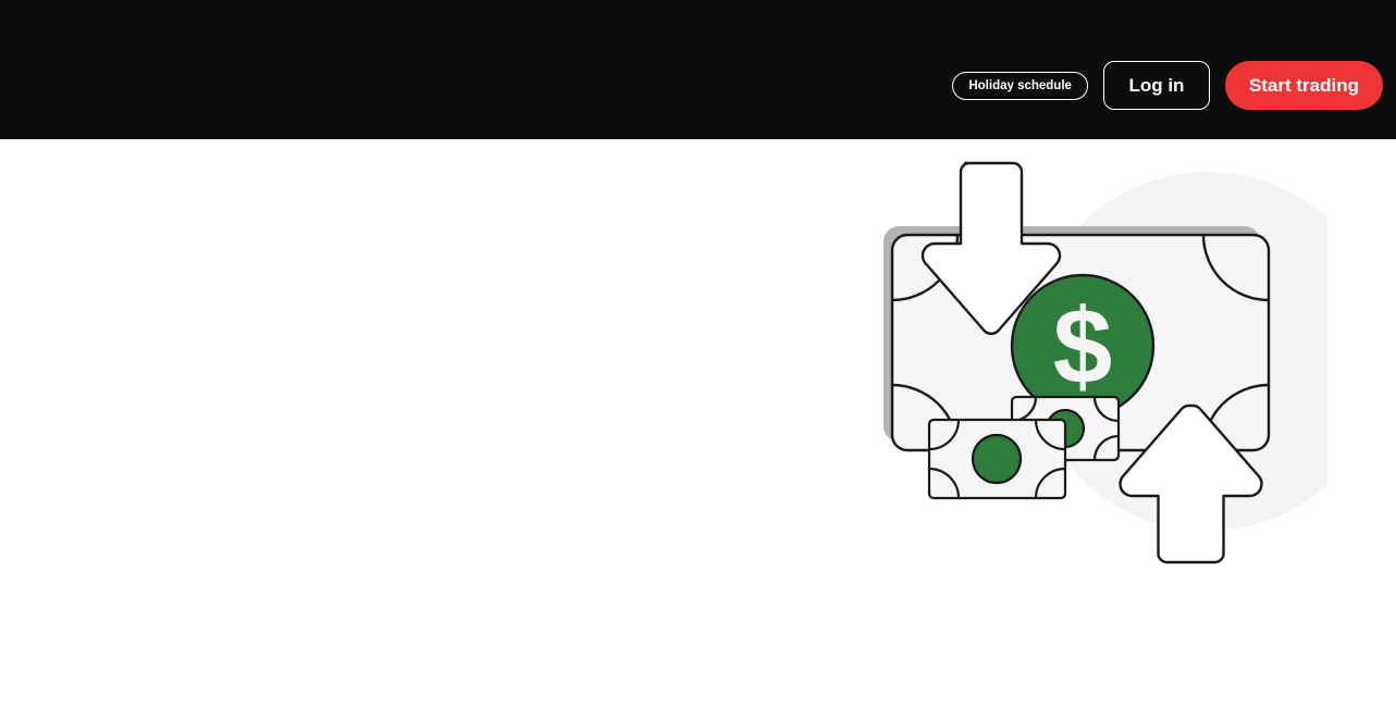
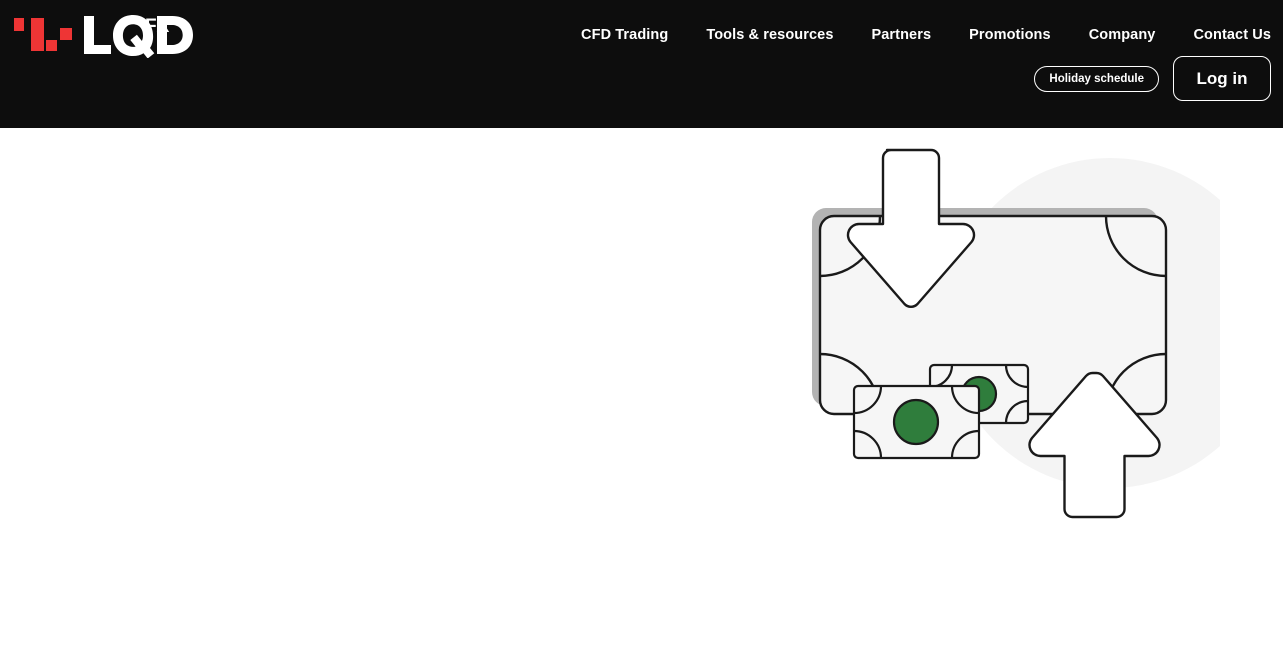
+ FX
+ CFD Trading
+ Tools & resources
+ Partners
+ Promotions
+ Company
+ Contact Us
  Holiday schedule
  Log in
- Start trading
- $
